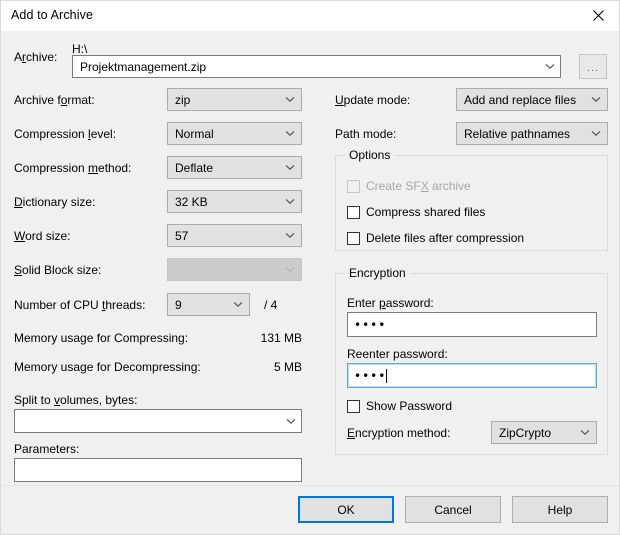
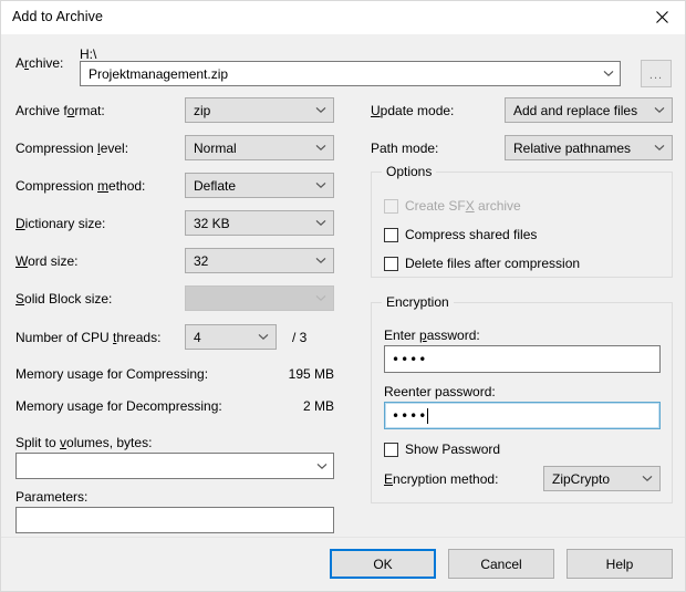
  Add to Archive
  Archive:
  H:\
  Projektmanagement.zip
  ...
  Archive format:
  zip
  Compression level:
  Normal
  Compression method:
  Deflate
  Dictionary size:
  32 KB
  Word size:
- 57
+ 32
  Solid Block size:
  Number of CPU threads:
- 9
+ 4
- / 4
+ / 3
  Memory usage for Compressing:
- 131 MB
+ 195 MB
  Memory usage for Decompressing:
- 5 MB
+ 2 MB
  Split to volumes, bytes:
  Parameters:
  Update mode:
  Add and replace files
  Path mode:
  Relative pathnames
  Options
  Create SFX archive
  Compress shared files
  Delete files after compression
  Encryption
  Enter password:
  ••••
  Reenter password:
  ••••
  Show Password
  Encryption method:
  ZipCrypto
  OK
  Cancel
  Help
